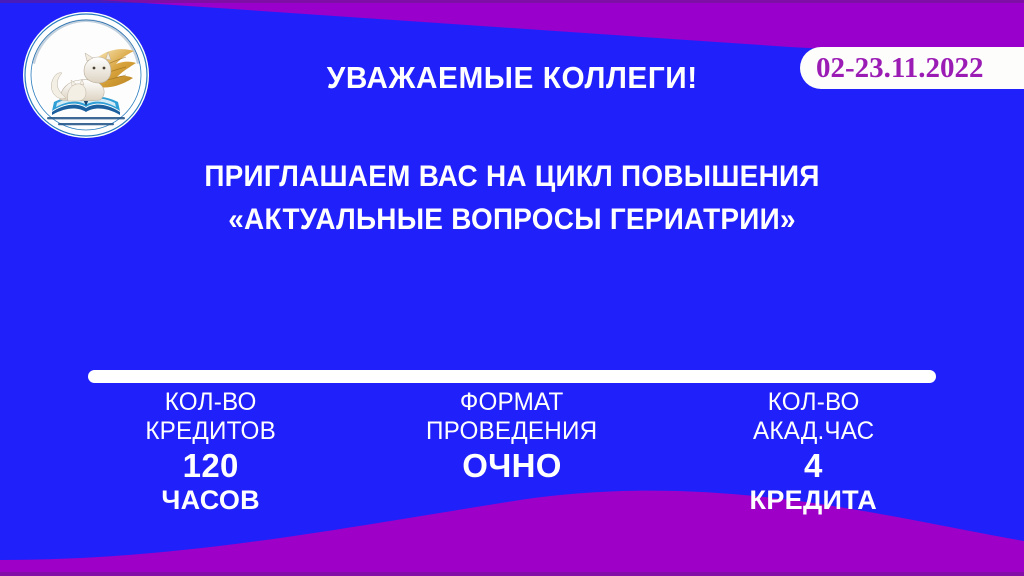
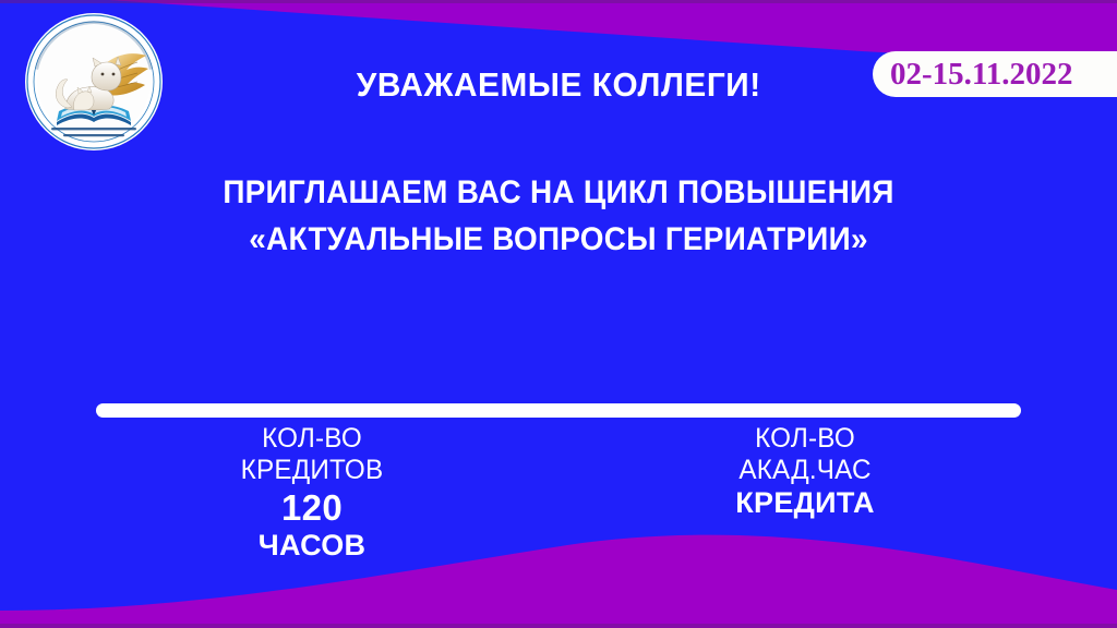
- 02-23.11.2022
+ 02-15.11.2022
  УВАЖАЕМЫЕ КОЛЛЕГИ!
  ПРИГЛАШАЕМ ВАС НА ЦИКЛ ПОВЫШЕНИЯ
  «АКТУАЛЬНЫЕ ВОПРОСЫ ГЕРИАТРИИ»
  КОЛ-ВО
  КРЕДИТОВ
  120
  ЧАСОВ
- ФОРМАТ
- ПРОВЕДЕНИЯ
- ОЧНО
  КОЛ-ВО
  АКАД.ЧАС
- 4
  КРЕДИТА
